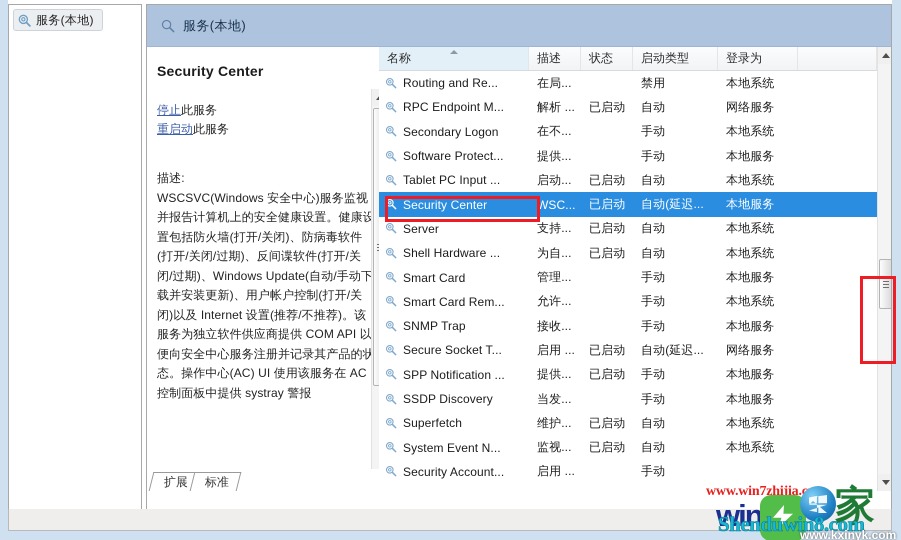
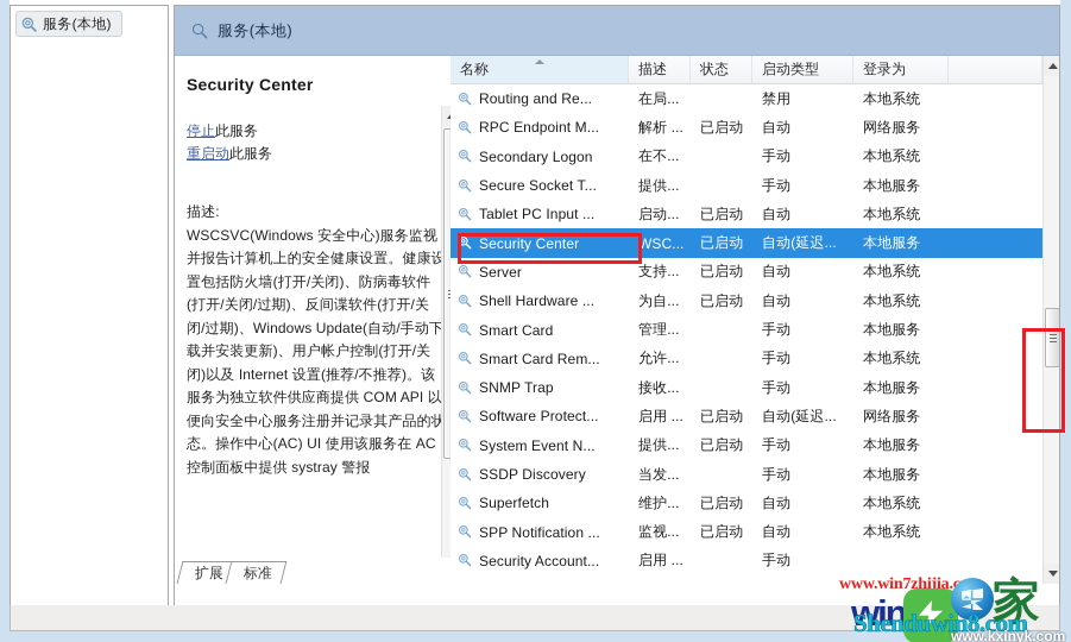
  服务(本地)
  服务(本地)
  Security Center
  停止此服务
  重启动此服务
  描述:
  WSCSVC(Windows 安全中心)服务监视并报告计算机上的安全健康设置。健康设置包括防火墙(打开/关闭)、防病毒软件(打开/关闭/过期)、反间谍软件(打开/关闭/过期)、Windows Update(自动/手动下载并安装更新)、用户帐户控制(打开/关闭)以及 Internet 设置(推荐/不推荐)。该服务为独立软件供应商提供 COM API 以便向安全中心服务注册并记录其产品的状态。操作中心(AC) UI 使用该服务在 AC 控制面板中提供 systray 警报
  名称
  描述
  状态
  启动类型
  登录为
  Routing and Re...
  在局...
  禁用
  本地系统
  RPC Endpoint M...
  解析 ...
  已启动
  自动
  网络服务
  Secondary Logon
  在不...
  手动
  本地系统
- Software Protect...
+ Secure Socket T...
  提供...
  手动
  本地服务
  Tablet PC Input ...
  启动...
  已启动
  自动
  本地系统
  Security Center
  WSC...
  已启动
  自动(延迟...
  本地服务
  Server
  支持...
  已启动
  自动
  本地系统
  Shell Hardware ...
  为自...
  已启动
  自动
  本地系统
  Smart Card
  管理...
  手动
  本地服务
  Smart Card Rem...
  允许...
  手动
  本地系统
  SNMP Trap
  接收...
  手动
  本地服务
- Secure Socket T...
+ Software Protect...
  启用 ...
  已启动
  自动(延迟...
  网络服务
- SPP Notification ...
+ System Event N...
  提供...
  已启动
  手动
  本地服务
  SSDP Discovery
  当发...
  手动
  本地服务
  Superfetch
  维护...
  已启动
  自动
  本地系统
- System Event N...
+ SPP Notification ...
  监视...
  已启动
  自动
  本地系统
  Security Account...
  启用 ...
  手动
  www.win7zhijia.
  win
  家
  Shenduwin8.com
  www.kxinyk.com
